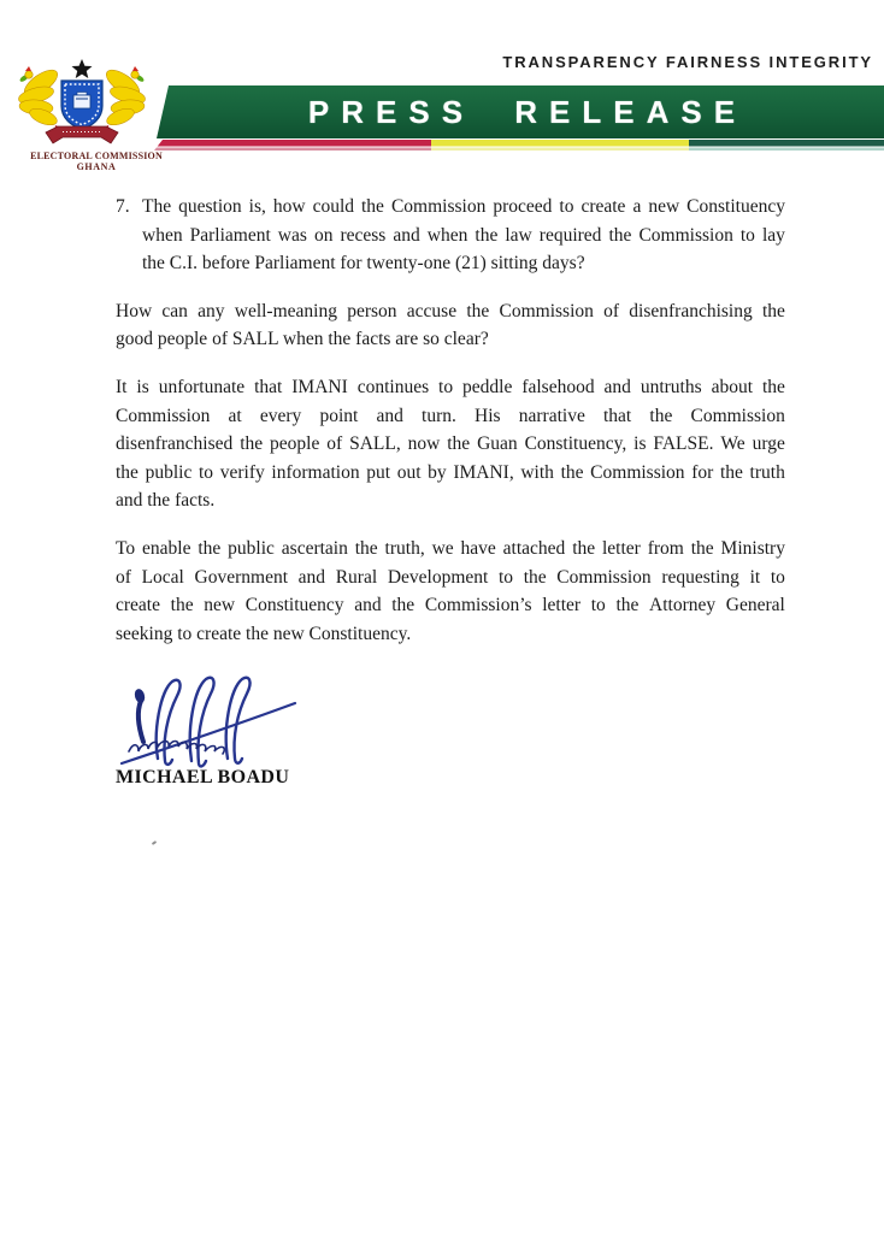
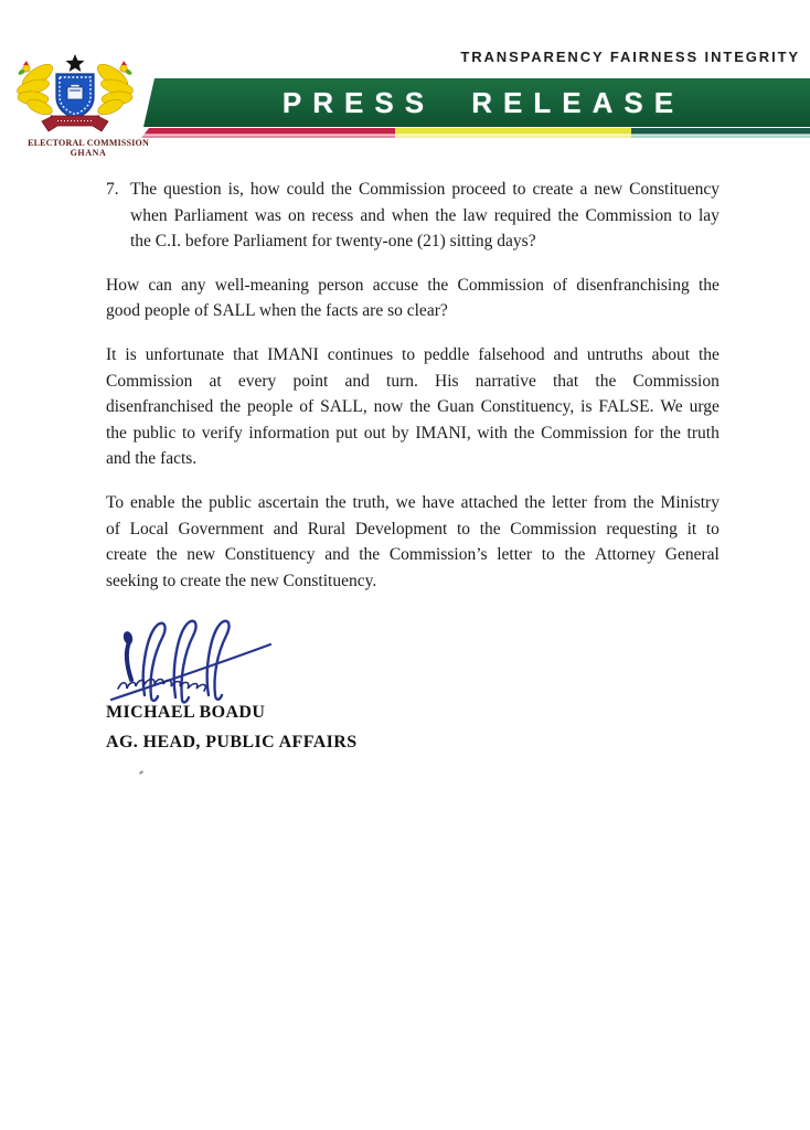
  TRANSPARENCY FAIRNESS INTEGRITY
  ELECTORAL COMMISSION
  GHANA
  PRESS RELEASE
  7.
  The
  question
  is,
  how
  could
  the
  Commission
  proceed
  to
  create
  a
  new
  Constituency
  when
  Parliament
  was
  on
  recess
  and
  when
  the
  law
  required
  the
  Commission
  to
  lay
  the C.I. before Parliament for twenty-one (21) sitting days?
  How
  can
  any
  well-meaning
  person
  accuse
  the
  Commission
  of
  disenfranchising
  the
  good people of SALL when the facts are so clear?
  It
  is
  unfortunate
  that
  IMANI
  continues
  to
  peddle
  falsehood
  and
  untruths
  about
  the
  Commission
  at
  every
  point
  and
  turn.
  His
  narrative
  that
  the
  Commission
  disenfranchised
  the
  people
  of
  SALL,
  now
  the
  Guan
  Constituency,
  is
  FALSE.
  We
  urge
  the
  public
  to
  verify
  information
  put
  out
  by
  IMANI,
  with
  the
  Commission
  for
  the
  truth
  and the facts.
  To
  enable
  the
  public
  ascertain
  the
  truth,
  we
  have
  attached
  the
  letter
  from
  the
  Ministry
  of
  Local
  Government
  and
  Rural
  Development
  to
  the
  Commission
  requesting
  it
  to
  create
  the
  new
  Constituency
  and
  the
  Commission’s
  letter
  to
  the
  Attorney
  General
  seeking to create the new Constituency.
  MICHAEL BOADU
+ AG. HEAD, PUBLIC AFFAIRS
